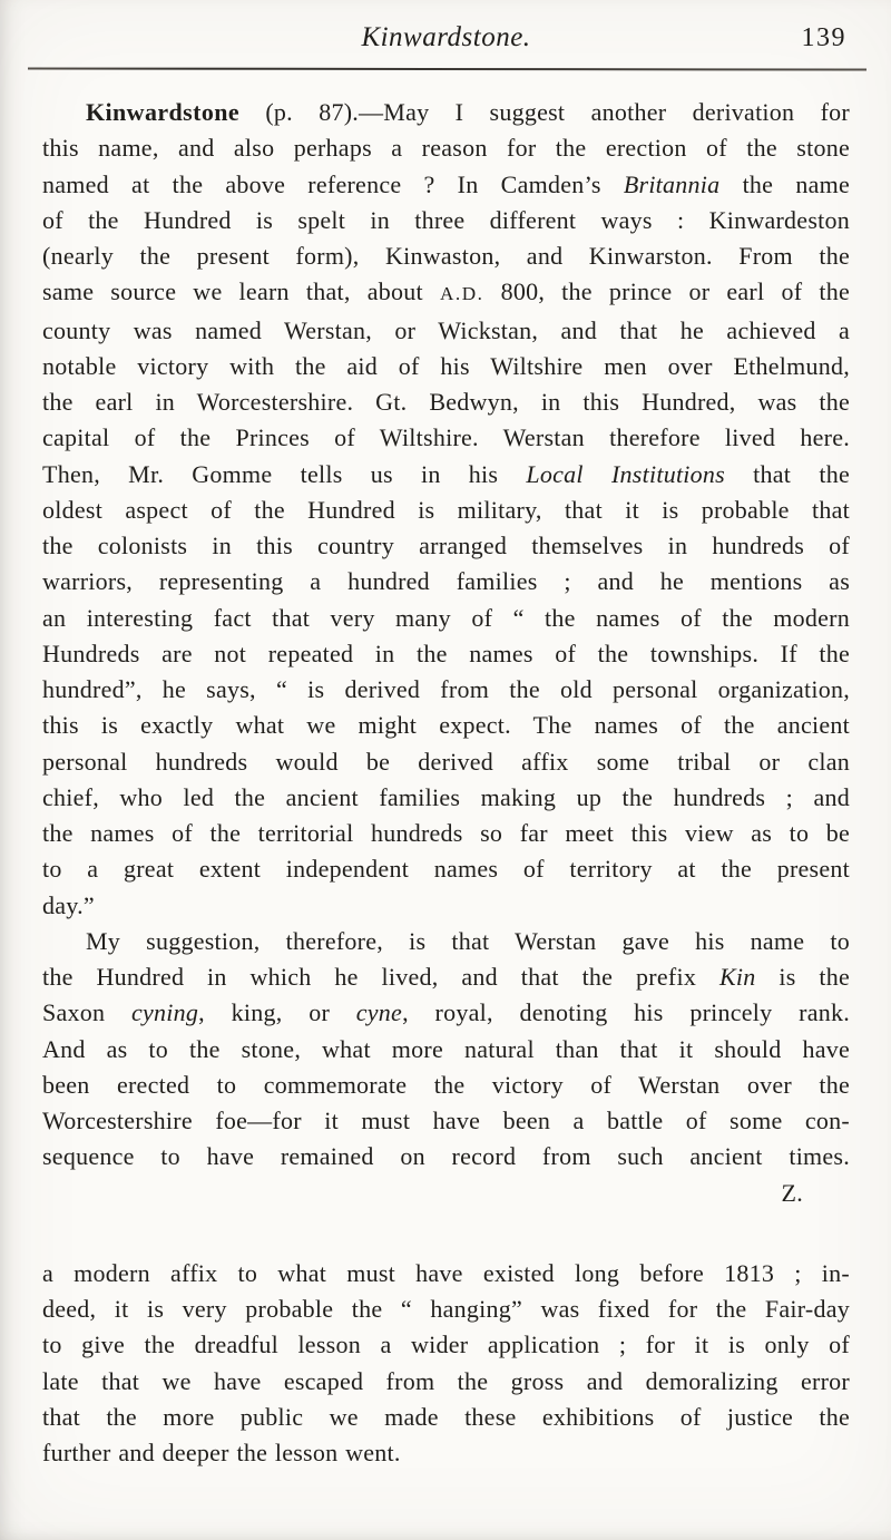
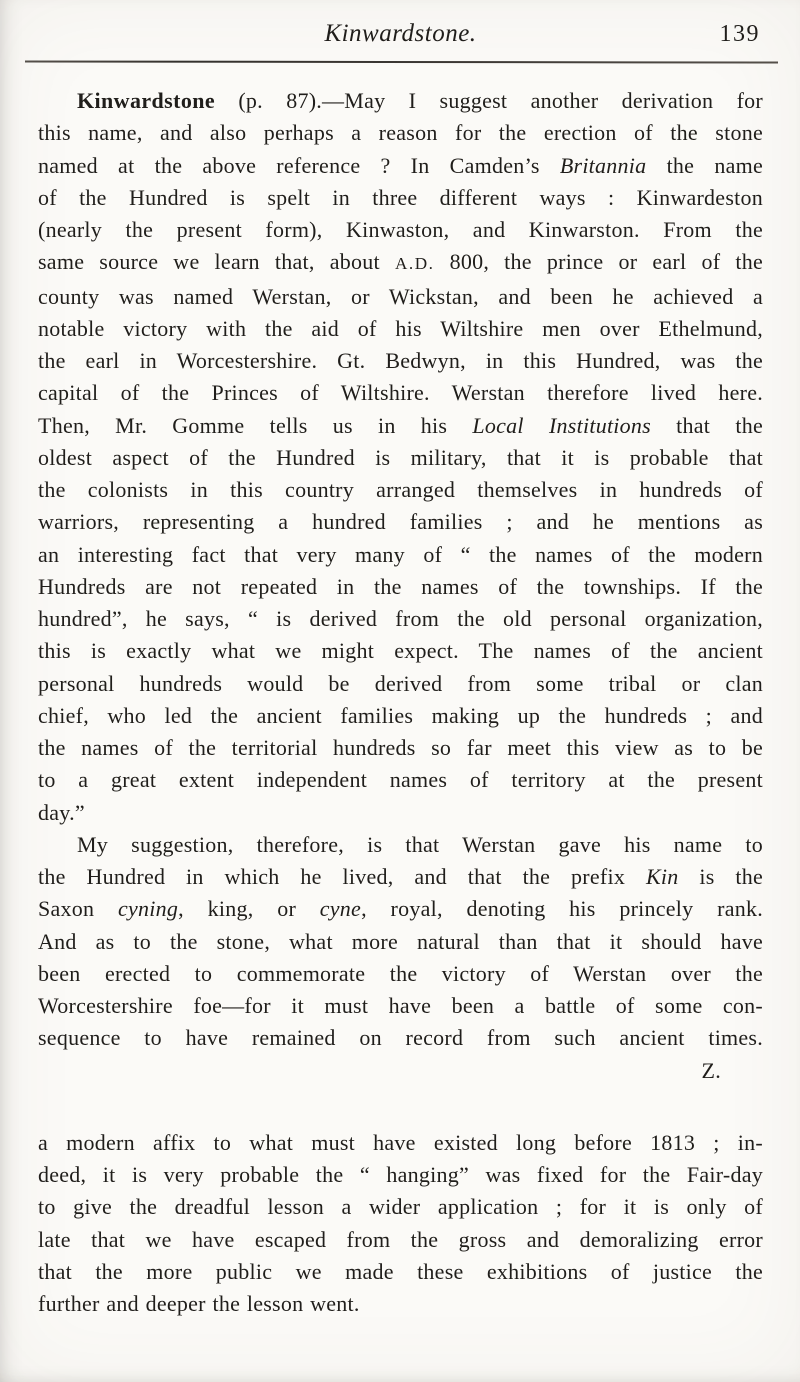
  Kinwardstone.
  139
  Kinwardstone (p. 87).—May I suggest another derivation for
  this name, and also perhaps a reason for the erection of the stone
  named at the above reference ? In Camden’s Britannia the name
  of the Hundred is spelt in three different ways : Kinwardeston
  (nearly the present form), Kinwaston, and Kinwarston. From the
  same source we learn that, about A.D. 800, the prince or earl of the
- county was named Werstan, or Wickstan, and that he achieved a
+ county was named Werstan, or Wickstan, and been he achieved a
  notable victory with the aid of his Wiltshire men over Ethelmund,
  the earl in Worcestershire. Gt. Bedwyn, in this Hundred, was the
  capital of the Princes of Wiltshire. Werstan therefore lived here.
  Then, Mr. Gomme tells us in his Local Institutions that the
  oldest aspect of the Hundred is military, that it is probable that
  the colonists in this country arranged themselves in hundreds of
  warriors, representing a hundred families ; and he mentions as
  an interesting fact that very many of “ the names of the modern
  Hundreds are not repeated in the names of the townships. If the
  hundred”, he says, “ is derived from the old personal organization,
  this is exactly what we might expect. The names of the ancient
- personal hundreds would be derived affix some tribal or clan
+ personal hundreds would be derived from some tribal or clan
  chief, who led the ancient families making up the hundreds ; and
  the names of the territorial hundreds so far meet this view as to be
  to a great extent independent names of territory at the present
  day.”
  My suggestion, therefore, is that Werstan gave his name to
  the Hundred in which he lived, and that the prefix Kin is the
  Saxon cyning, king, or cyne, royal, denoting his princely rank.
  And as to the stone, what more natural than that it should have
  been erected to commemorate the victory of Werstan over the
  Worcestershire foe—for it must have been a battle of some con-
  sequence to have remained on record from such ancient times.
  Z.
  a modern affix to what must have existed long before 1813 ; in-
  deed, it is very probable the “ hanging” was fixed for the Fair-day
  to give the dreadful lesson a wider application ; for it is only of
  late that we have escaped from the gross and demoralizing error
  that the more public we made these exhibitions of justice the
  further and deeper the lesson went.
